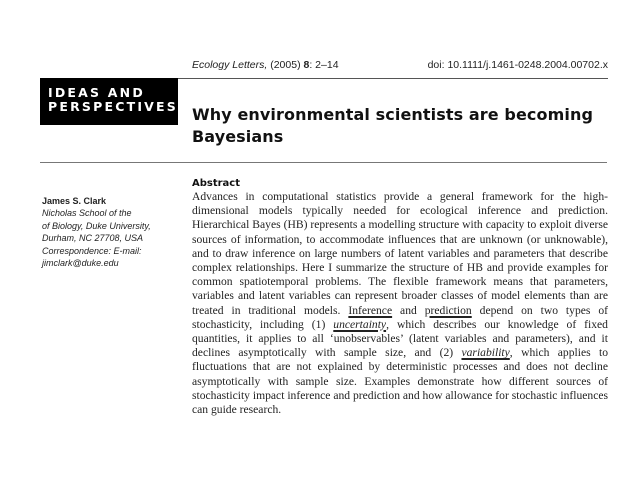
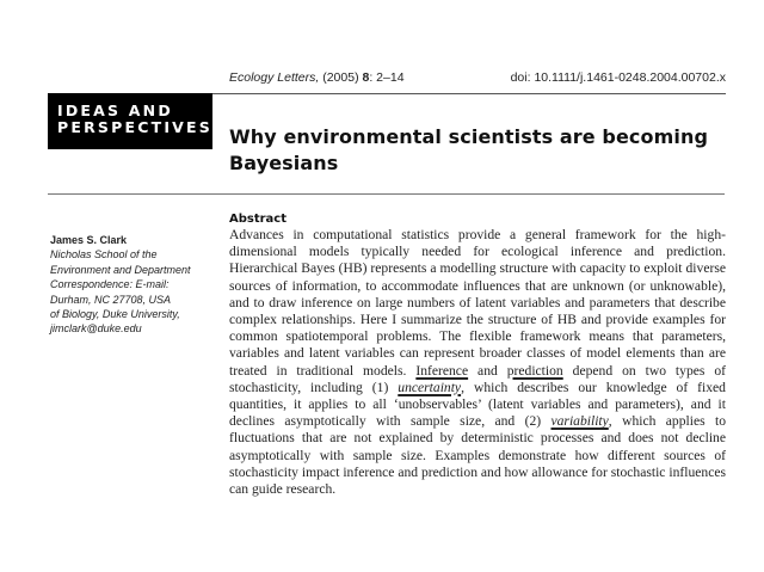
  Ecology Letters, (2005) 8: 2–14
  doi: 10.1111/j.1461-0248.2004.00702.x
  IDEAS AND
  PERSPECTIVES
  Why environmental scientists are becoming Bayesians
  James S. Clark
  Nicholas School of the
+ Environment and Department
- of Biology, Duke University,
+ Correspondence: E-mail:
  Durham, NC 27708, USA
- Correspondence: E-mail:
+ of Biology, Duke University,
  jimclark@duke.edu
  Abstract
  Advances in computational statistics provide a general framework for the high-dimensional models typically needed for ecological inference and prediction. Hierarchical Bayes (HB) represents a modelling structure with capacity to exploit diverse sources of information, to accommodate influences that are unknown (or unknowable), and to draw inference on large numbers of latent variables and parameters that describe complex relationships. Here I summarize the structure of HB and provide examples for common spatiotemporal problems. The flexible framework means that parameters, variables and latent variables can represent broader classes of model elements than are treated in traditional models. Inference and prediction depend on two types of stochasticity, including (1) uncertainty, which describes our knowledge of fixed quantities, it applies to all ‘unobservables’ (latent variables and parameters), and it declines asymptotically with sample size, and (2) variability, which applies to fluctuations that are not explained by deterministic processes and does not decline asymptotically with sample size. Examples demonstrate how different sources of stochasticity impact inference and prediction and how allowance for stochastic influences can guide research.
